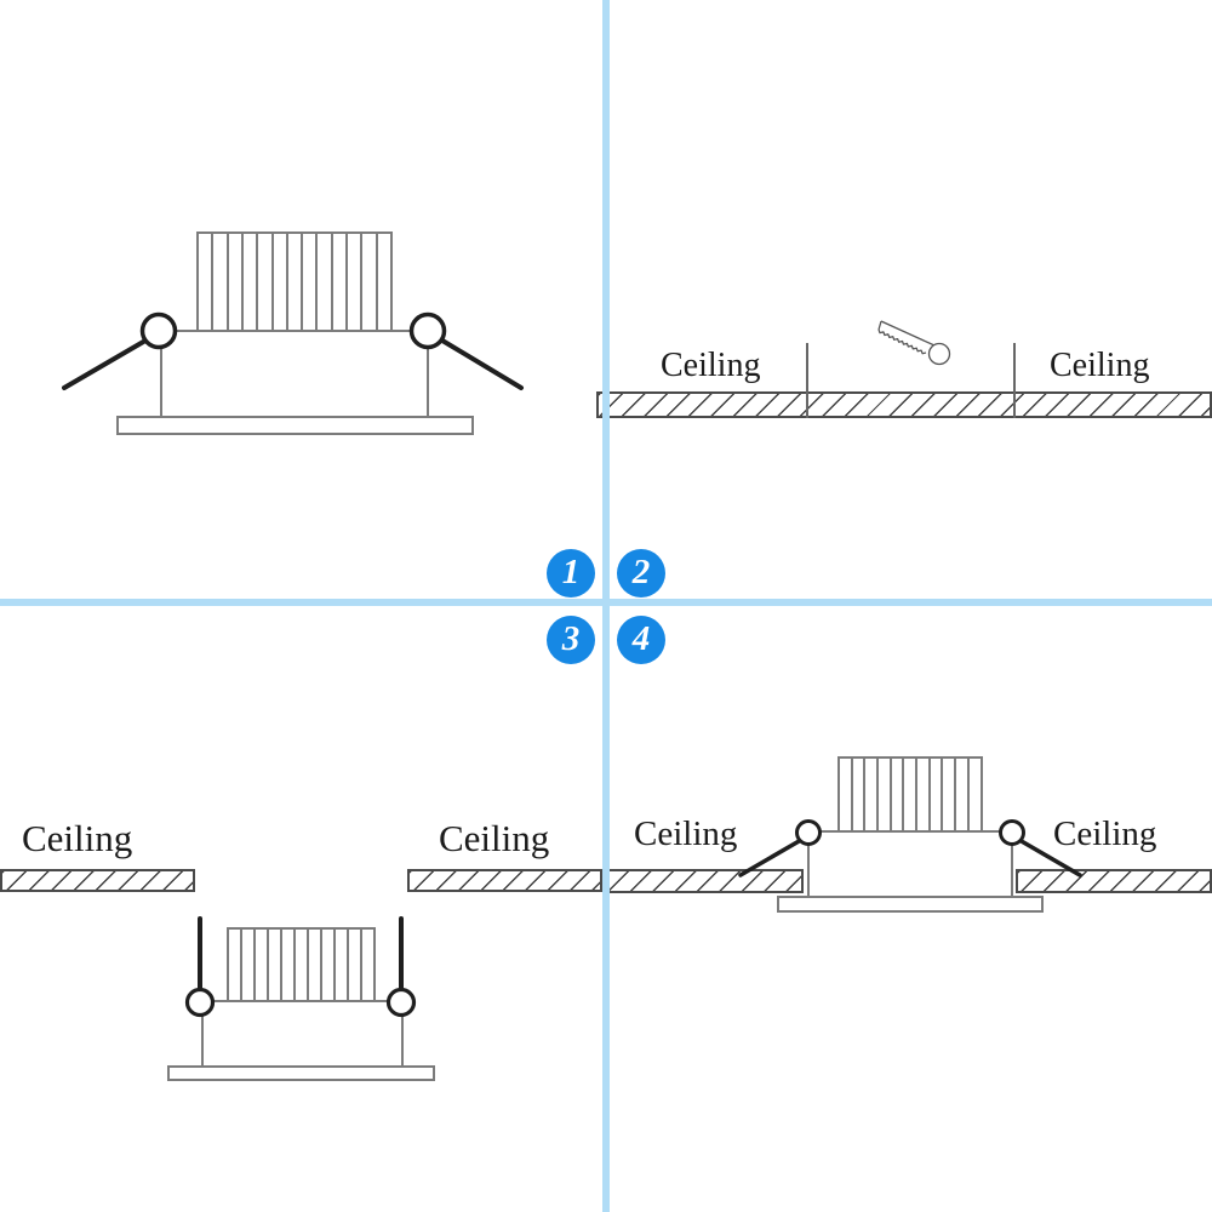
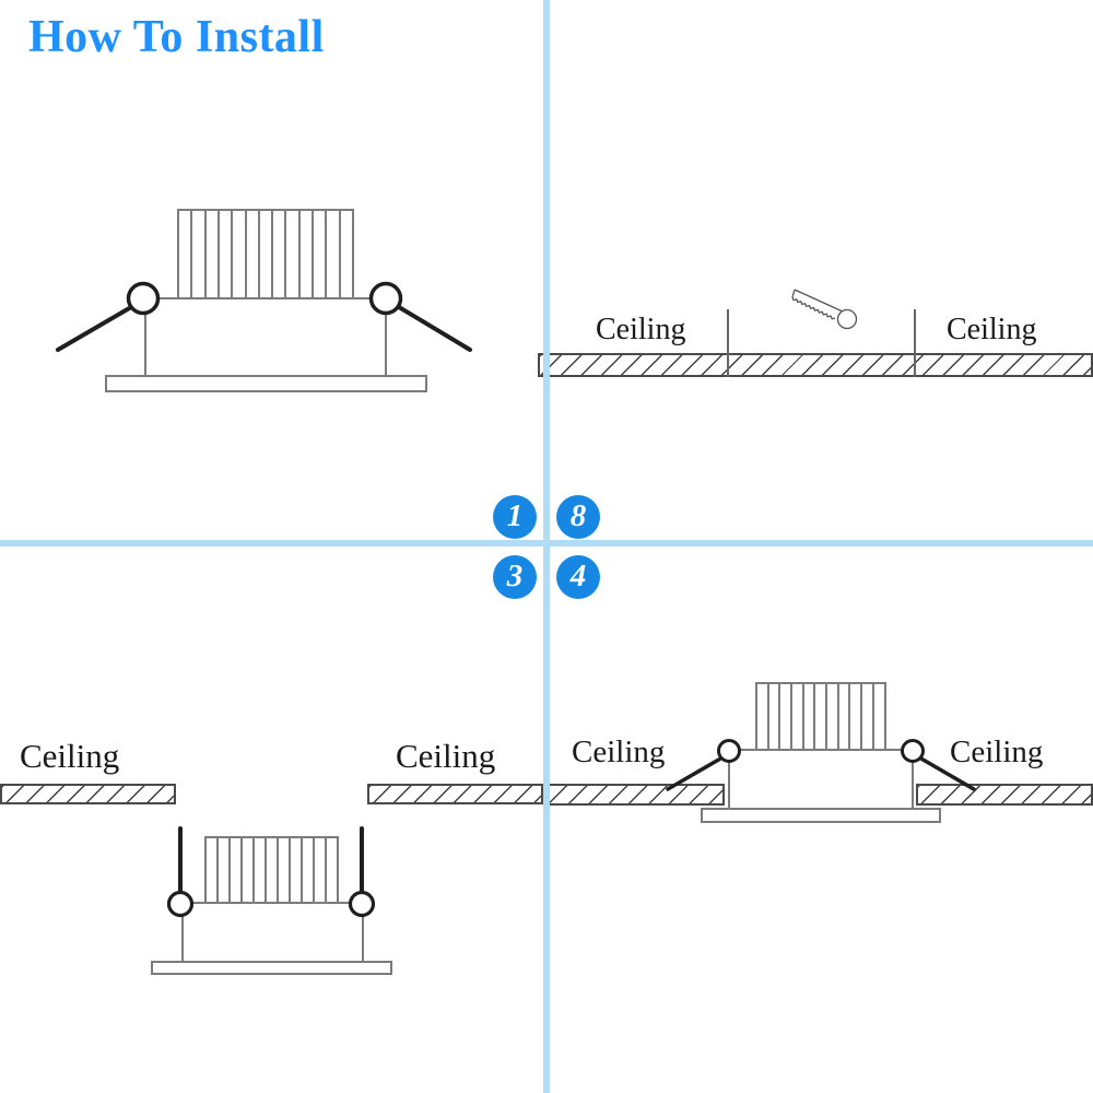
+ How To Install
  1
- 2
+ 8
  3
  4
  Ceiling
  Ceiling
  Ceiling
  Ceiling
  Ceiling
  Ceiling
